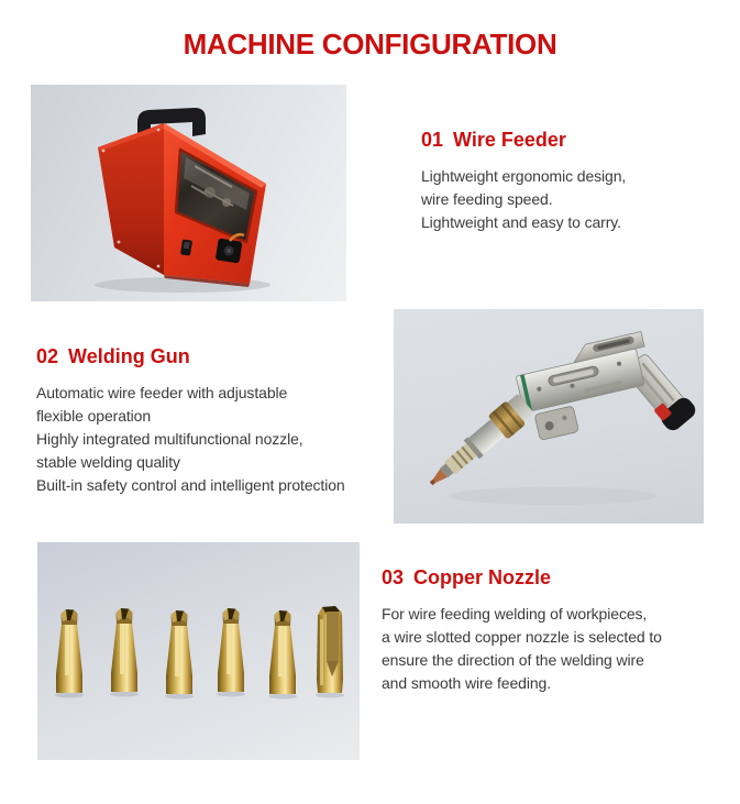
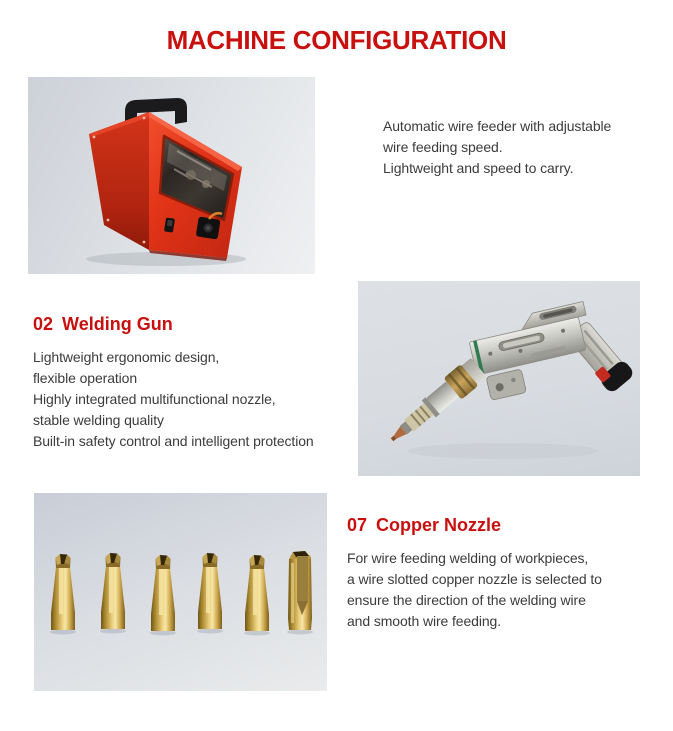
  MACHINE CONFIGURATION
- 01 Wire Feeder
- Lightweight ergonomic design,
+ Automatic wire feeder with adjustable
  wire feeding speed.
- Lightweight and easy to carry.
+ Lightweight and speed to carry.
  02 Welding Gun
- Automatic wire feeder with adjustable
+ Lightweight ergonomic design,
  flexible operation
  Highly integrated multifunctional nozzle,
  stable welding quality
  Built-in safety control and intelligent protection
- 03 Copper Nozzle
+ 07 Copper Nozzle
  For wire feeding welding of workpieces,
  a wire slotted copper nozzle is selected to
  ensure the direction of the welding wire
  and smooth wire feeding.
